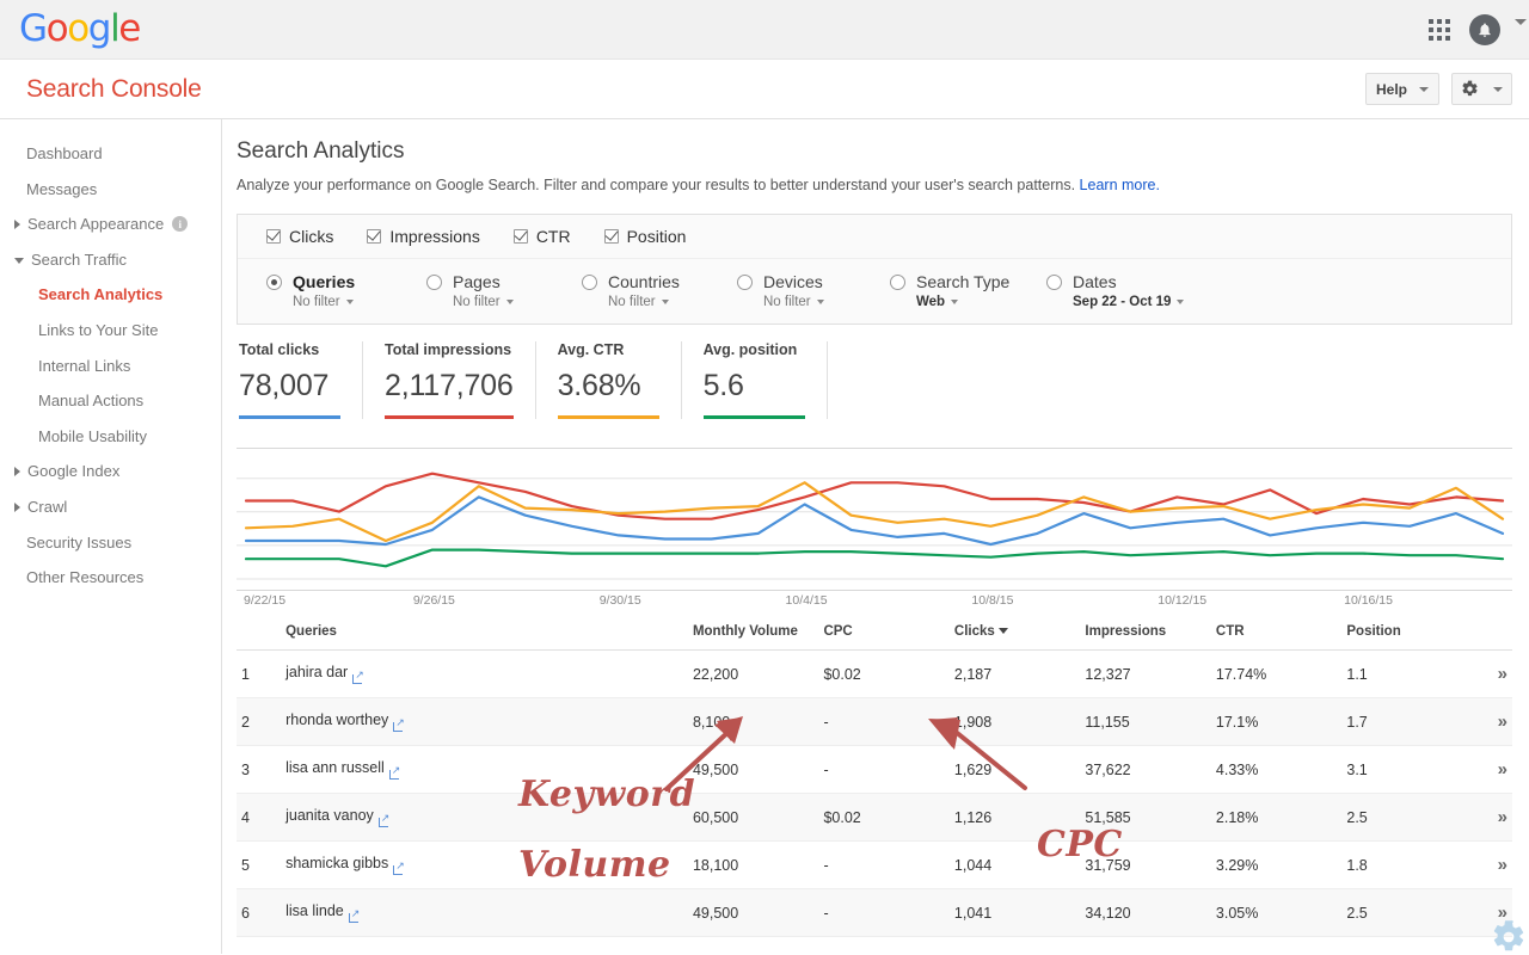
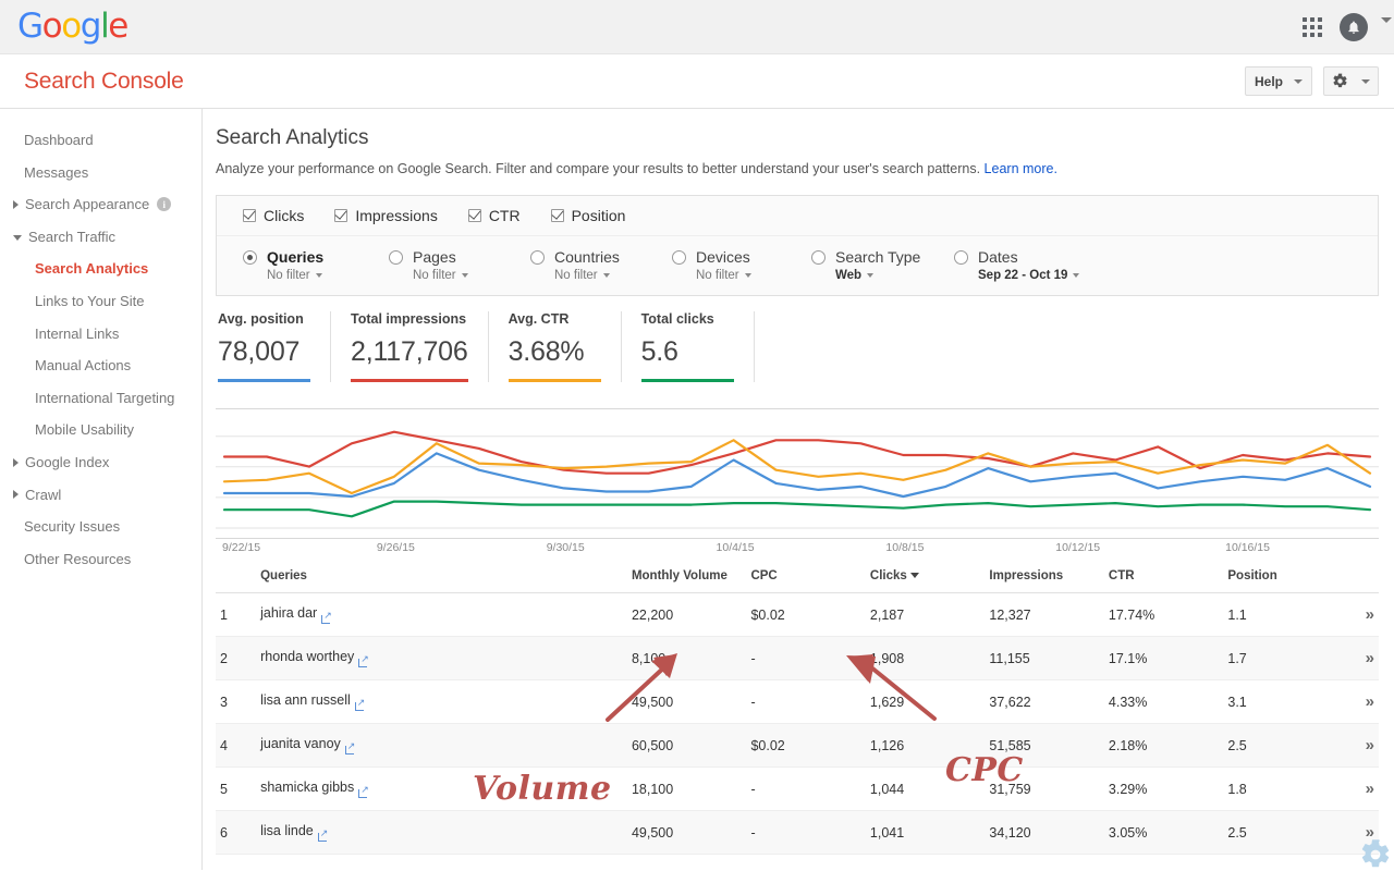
  Google
  Search Console
  Help
  Dashboard
  Messages
  Search Appearance
  i
  Search Traffic
  Search Analytics
  Links to Your Site
  Internal Links
  Manual Actions
+ International Targeting
  Mobile Usability
  Google Index
  Crawl
  Security Issues
  Other Resources
  Search Analytics
  Analyze your performance on Google Search. Filter and compare your results to better understand your user's search patterns. Learn more.
  Clicks
  Impressions
  CTR
  Position
  Queries
  No filter
  Pages
  No filter
  Countries
  No filter
  Devices
  No filter
  Search Type
  Web
  Dates
  Sep 22 - Oct 19
- Total clicks
+ Avg. position
  78,007
  Total impressions
  2,117,706
  Avg. CTR
  3.68%
- Avg. position
+ Total clicks
  5.6
  9/22/15
  9/26/15
  9/30/15
  10/4/15
  10/8/15
  10/12/15
  10/16/15
  	Queries	Monthly Volume	CPC	Clicks	Impressions	CTR	Position
  1	jahira dar ↗	22,200	$0.02	2,187	12,327	17.74%	1.1	»
  2	rhonda worthey ↗	8,1	-	,908	11,155	17.1%	1.7	»
  3	lisa ann russell ↗	49,500	-	1,629	37,622	4.33%	3.1	»
  4	juanita vanoy ↗	60,500	$0.02	1,126	51,585	2.18%	2.5	»
  5	shamicka gibbs ↗	18,100	-	1,044	31,759	3.29%	1.8	»
  6	lisa linde ↗	49,500	-	1,041	34,120	3.05%	2.5	»
- Keyword
  Volume
  CPC
